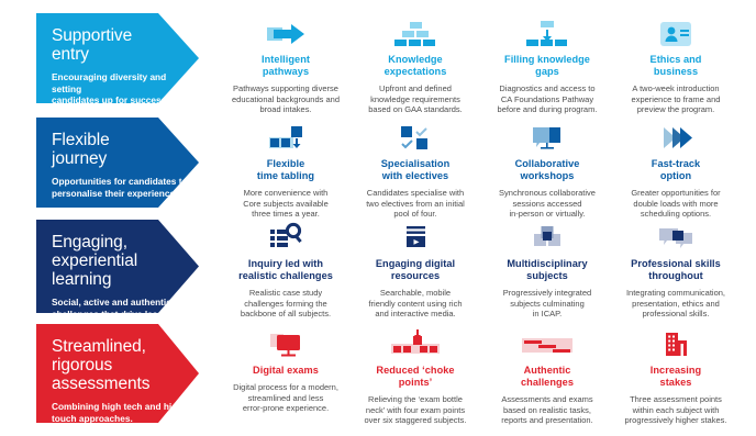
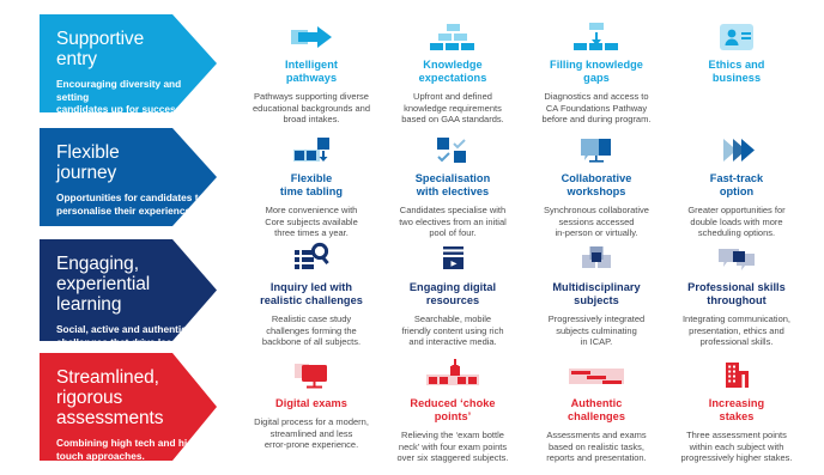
  Supportive
  entry
  Encouraging diversity and setting
  candidates up for succes
  Intelligent
  pathways
  Pathways supporting diverse
  educational backgrounds and
  broad intakes.
  Knowledge
  expectations
  Upfront and defined
  knowledge requirements
  based on GAA standards.
  Filling knowledge
  gaps
  Diagnostics and access to
  CA Foundations Pathway
  before and during program.
  Ethics and
  business
- A two-week introduction
- experience to frame and
- preview the program.
  Flexible
  journey
  Opportunities for candidates t
  personalise their experienc
  Flexible
  time tabling
  More convenience with
  Core subjects available
  three times a year.
  Specialisation
  with electives
  Candidates specialise with
  two electives from an initial
  pool of four.
  Collaborative
  workshops
  Synchronous collaborative
  sessions accessed
  in-person or virtually.
  Fast-track
  option
  Greater opportunities for
  double loads with more
  scheduling options.
  Engaging,
  experiential learning
  Social, active and authenti
  Inquiry led with
  realistic challenges
  Realistic case study
  challenges forming the
  backbone of all subjects.
  Engaging digital
  resources
  Searchable, mobile
  friendly content using rich
  and interactive media.
  Multidisciplinary
  subjects
  Progressively integrated
  subjects culminating
  in ICAP.
  Professional skills
  throughout
  Integrating communication,
  presentation, ethics and
  professional skills.
  Streamlined, rigorous
  assessments
  Combining high tech and hi
  touch approaches.
  Digital exams
  Digital process for a modern,
  streamlined and less
  error-prone experience.
  Reduced ‘choke
  points’
  Relieving the ‘exam bottle
  neck’ with four exam points
  over six staggered subjects.
  Authentic
  challenges
  Assessments and exams
  based on realistic tasks,
  reports and presentation.
  Increasing
  stakes
  Three assessment points
  within each subject with
  progressively higher stakes.
